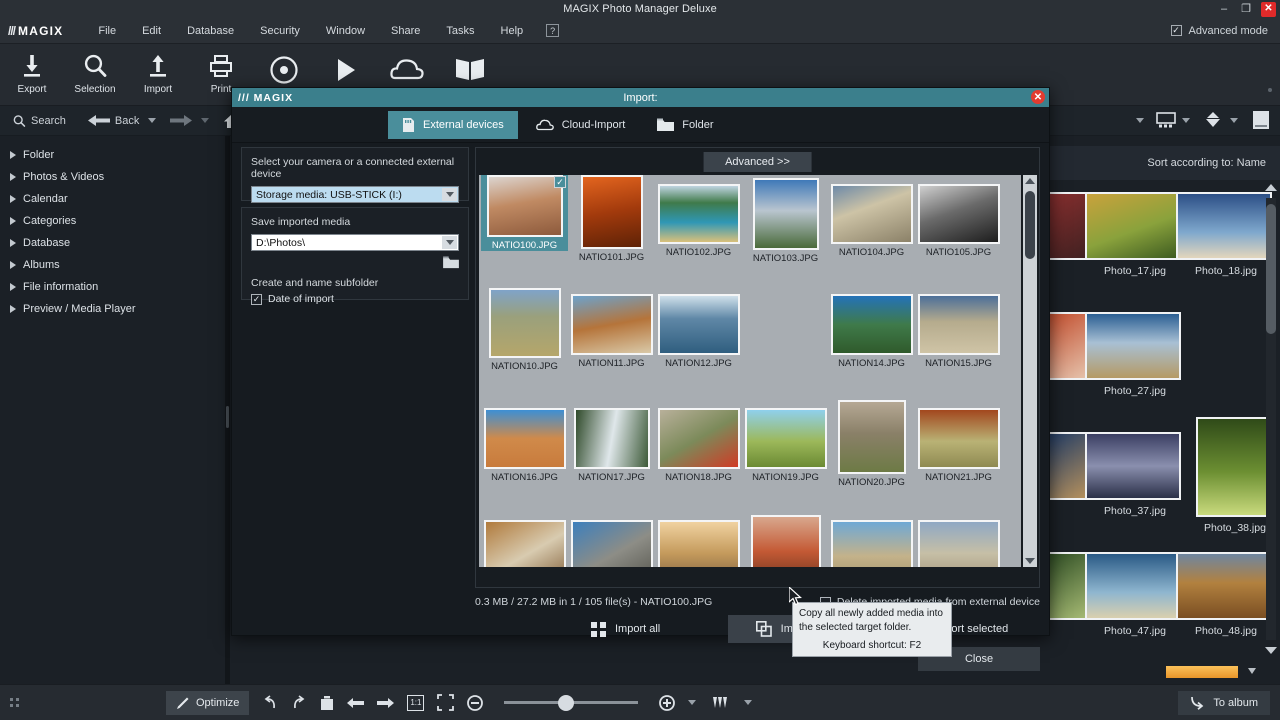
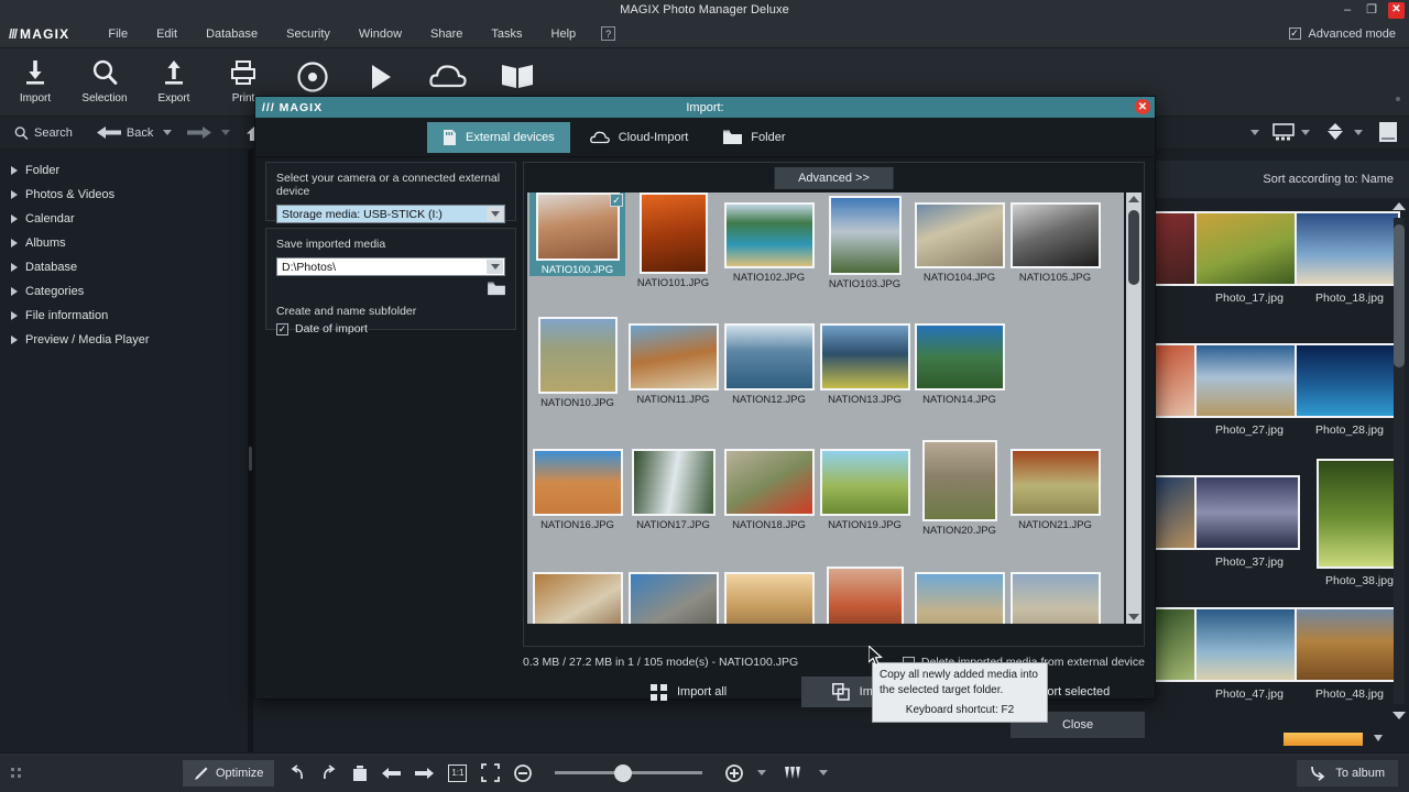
  MAGIX Photo Manager Deluxe
  –
  ❐
  ✕
  /// MAGIX
  File
  Edit
  Database
  Security
  Window
  Share
  Tasks
  Help
  ?
  ✓
  Advanced mode
- Export
+ Import
  Selection
- Import
+ Export
  Print
  Search
  Back
  Folder
  Photos & Videos
  Calendar
- Categories
+ Albums
  Database
- Albums
+ Categories
  File information
  Preview / Media Player
  Sort according to: Name
  Photo_17.jpg
  Photo_18.jpg
  Photo_27.jpg
+ Photo_28.jpg
  Photo_37.jpg
  Photo_38.jpg
  Photo_47.jpg
  Photo_48.jpg
  /// MAGIX
  Import:
  ✕
  External devices
  Cloud-Import
  Folder
  Select your camera or a connected external device
  Storage media: USB-STICK (I:)
  Save imported media
  D:\Photos\
  Create and name subfolder
  ✓
  Date of import
  Advanced >>
  ✓
  NATIO100.JPG
  NATIO101.JPG
  NATIO102.JPG
  NATIO103.JPG
  NATIO104.JPG
  NATIO105.JPG
  NATION10.JPG
  NATION11.JPG
  NATION12.JPG
+ NATION13.JPG
  NATION14.JPG
- NATION15.JPG
  NATION16.JPG
  NATION17.JPG
  NATION18.JPG
  NATION19.JPG
  NATION20.JPG
  NATION21.JPG
- 0.3 MB / 27.2 MB in 1 / 105 file(s) - NATIO100.JPG
+ 0.3 MB / 27.2 MB in 1 / 105 mode(s) - NATIO100.JPG
  Import all
  ort selected
  Close
  Copy all newly added media into the selected target folder.
  Keyboard shortcut: F2
  Optimize
  1:1
  To album
